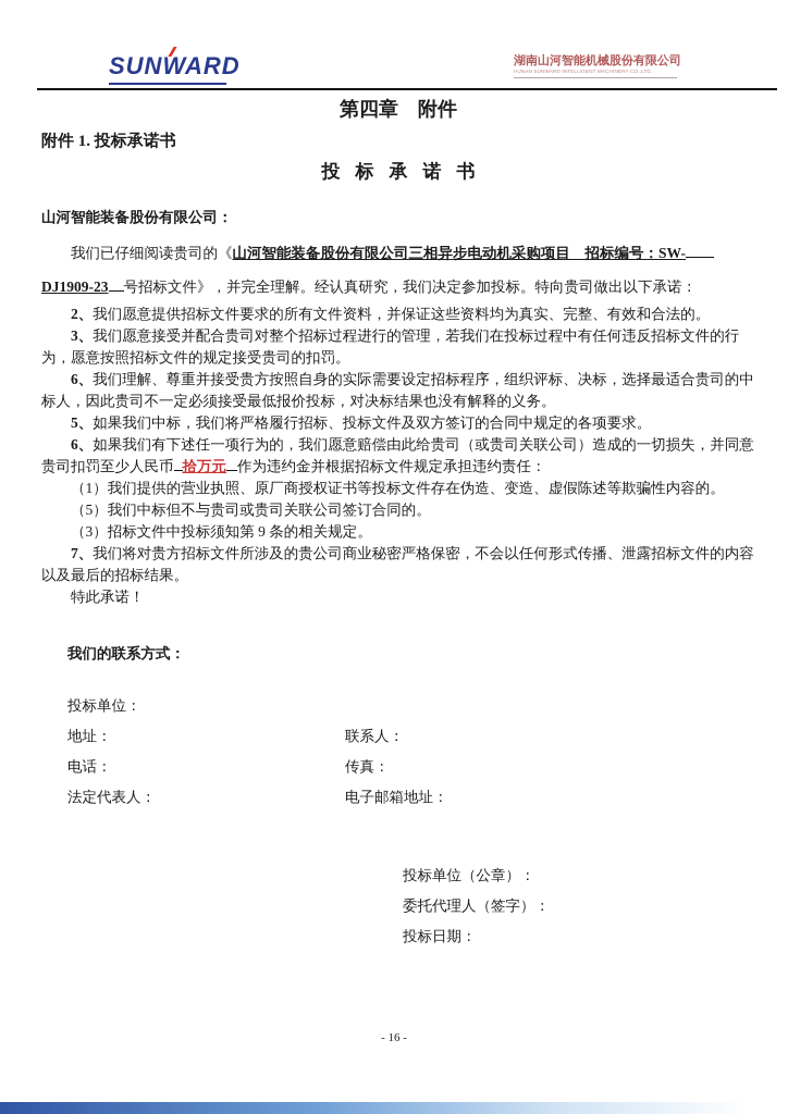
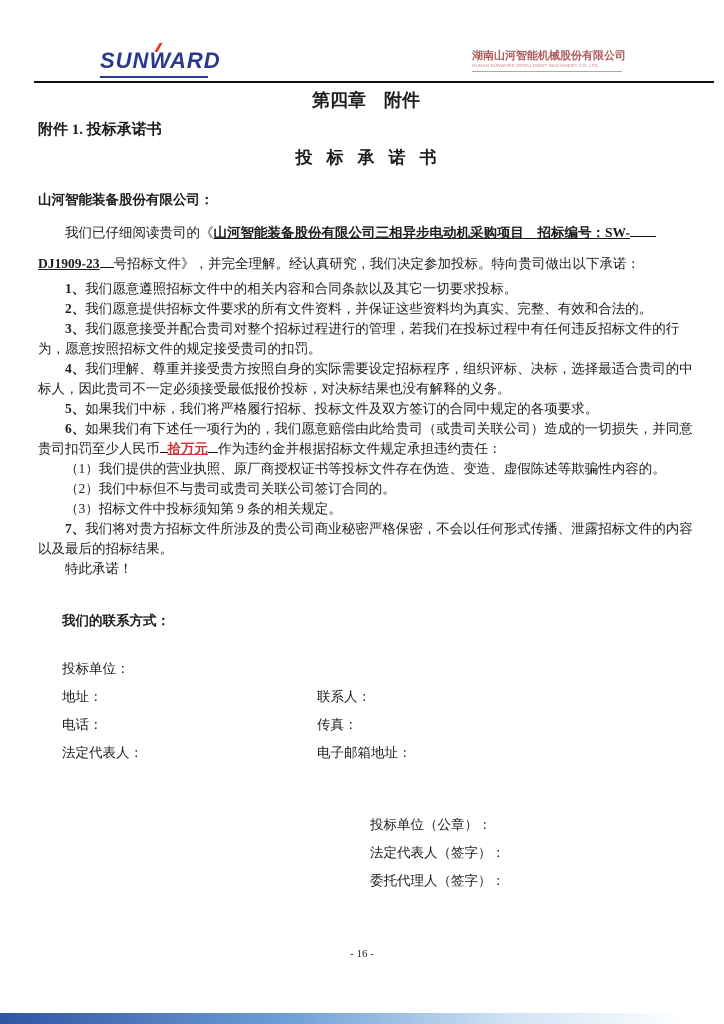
  SUNWARD
  湖南山河智能机械股份有限公司
  第四章 附件
  附件 1. 投标承诺书
  投标承诺书
  山河智能装备股份有限公司：
  我们已仔细阅读贵司的《山河智能装备股份有限公司三相异步电动机采购项目 招标编号：SW-DJ1909-23 号招标文件》，并完全理解。经认真研究，我们决定参加投标。特向贵司做出以下承诺：
+ 1、我们愿意遵照招标文件中的相关内容和合同条款以及其它一切要求投标。
  2、我们愿意提供招标文件要求的所有文件资料，并保证这些资料均为真实、完整、有效和合法的。
  3、我们愿意接受并配合贵司对整个招标过程进行的管理，若我们在投标过程中有任何违反招标文件的行为，愿意按照招标文件的规定接受贵司的扣罚。
- 6、我们理解、尊重并接受贵方按照自身的实际需要设定招标程序，组织评标、决标，选择最适合贵司的中标人，因此贵司不一定必须接受最低报价投标，对决标结果也没有解释的义务。
+ 4、我们理解、尊重并接受贵方按照自身的实际需要设定招标程序，组织评标、决标，选择最适合贵司的中标人，因此贵司不一定必须接受最低报价投标，对决标结果也没有解释的义务。
  5、如果我们中标，我们将严格履行招标、投标文件及双方签订的合同中规定的各项要求。
  6、如果我们有下述任一项行为的，我们愿意赔偿由此给贵司（或贵司关联公司）造成的一切损失，并同意贵司扣罚至少人民币 拾万元 作为违约金并根据招标文件规定承担违约责任：
  （1）我们提供的营业执照、原厂商授权证书等投标文件存在伪造、变造、虚假陈述等欺骗性内容的。
- （5）我们中标但不与贵司或贵司关联公司签订合同的。
+ （2）我们中标但不与贵司或贵司关联公司签订合同的。
  （3）招标文件中投标须知第 9 条的相关规定。
  7、我们将对贵方招标文件所涉及的贵公司商业秘密严格保密，不会以任何形式传播、泄露招标文件的内容以及最后的招标结果。
  特此承诺！
  我们的联系方式：
  投标单位：
  地址： 联系人：
  电话： 传真：
  法定代表人： 电子邮箱地址：
  投标单位（公章）：
+ 法定代表人（签字）：
  委托代理人（签字）：
- 投标日期：
  - 16 -
